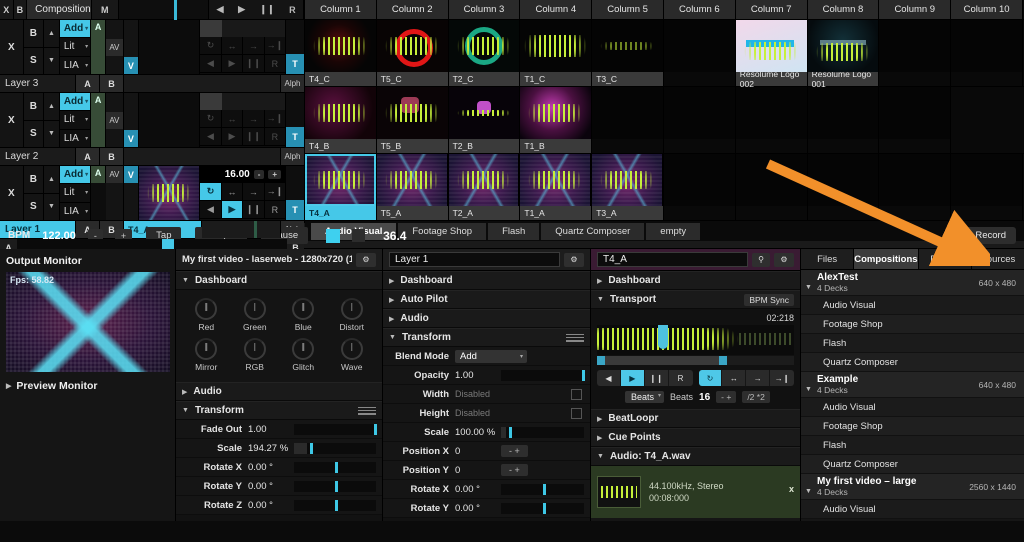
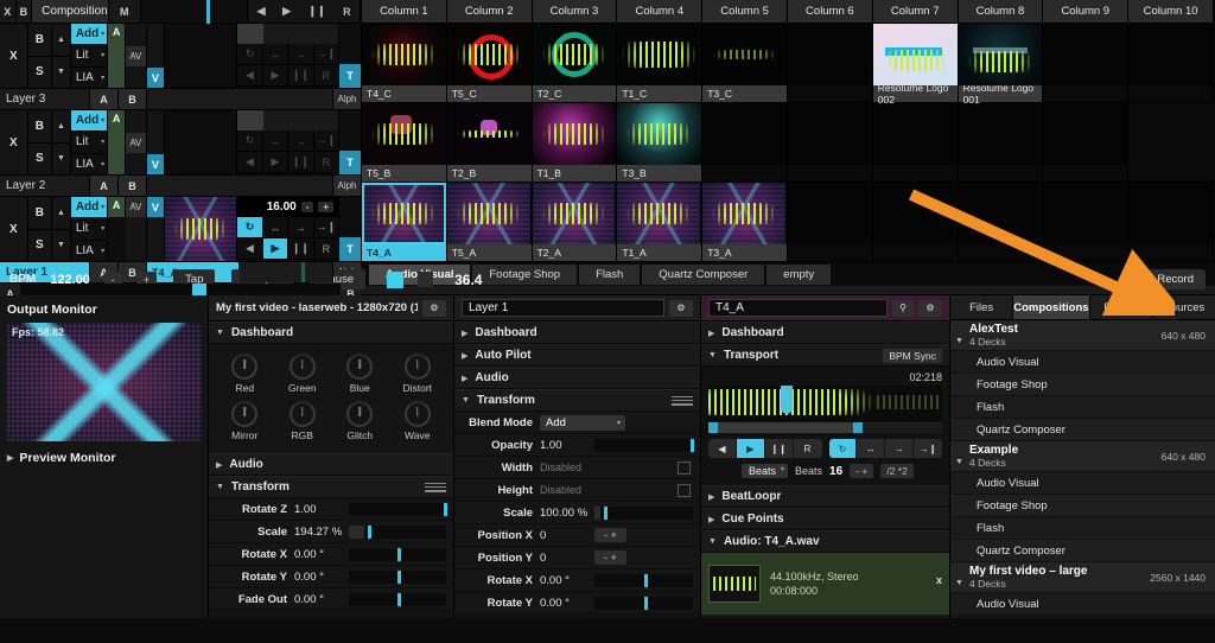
  X
  B
  Composition
  M
  ◀
  ▶
  ❙❙
  R
  X
  B
  S
  Add
  Lit
  LIA
  A
  AV
  V
  ↻
  ↔
  →
  →❙
  ◀
  ▶
  ❙❙
  R
  T
  Layer 3
  A
  B
  Alph
  X
  B
  S
  Add
  Lit
  LIA
  A
  AV
  V
  ↻
  ↔
  →
  →❙
  ◀
  ▶
  ❙❙
  R
  T
  Layer 2
  A
  B
  Alph
  X
  B
  S
  Add
  Lit
  LIA
  A
  AV
  V
  16.00
  -
  +
  ↻
  ↔
  →
  →❙
  ◀
  ▶
  ❙❙
  R
  T
  Layer 1
  B
  A
  B
  Column 1
  Column 2
  Column 3
  Column 4
  Column 5
  Column 6
  Column 7
  Column 8
  Column 9
  Column 10
  T4_C
  T5_C
  T2_C
  T1_C
  T3_C
  Resolume Logo 002
  Resolume Logo 001
- T4_B
  T5_B
  T2_B
  T1_B
+ T3_B
  T4_A
  T5_A
  T2_A
  T1_A
  T3_A
  Footage Shop
  Flash
  Quartz Composer
  empty
  BPM
  122.00
  -
  +
  Tap
  36.4
  Record
  Output Monitor
  Fps: 58.82
  Preview Monitor
  My first video - laserweb - 1280x720 (1
  ⚙
  Dashboard
  Red
  Green
  Blue
  Distort
  Mirror
  RGB
  Glitch
  Wave
  Audio
  Transform
- Fade Out
+ Rotate Z
  1.00
  Scale
  194.27 %
  Rotate X
  0.00 °
  Rotate Y
  0.00 °
- Rotate Z
+ Fade Out
  0.00 °
  Layer 1
  ⚙
  Dashboard
  Auto Pilot
  Audio
  Transform
  Blend Mode
  Add
  Opacity
  1.00
  Width
  Disabled
  Height
  Disabled
  Scale
  100.00 %
  Position X
  0
  - +
  Position Y
  0
  - +
  Rotate X
  0.00 °
  Rotate Y
  0.00 °
  T4_A
  ⚲
  ⚙
  Dashboard
  Transport
  BPM Sync
  02:218
  ◀
  ▶
  ❙❙
  R
  ↻
  ↔
  →
  →❙
  Beats
  Beats
  16
  - +
  /2 *2
  BeatLoopr
  Cue Points
  Audio: T4_A.wav
  44.100kHz, Stereo
  00:08:000
  x
  Files
  Compositions
  Effects
  Sources
  AlexTest
  4 Decks
  640 x 480
  Audio Visual
  Footage Shop
  Flash
  Quartz Composer
  Example
  4 Decks
  640 x 480
  Audio Visual
  Footage Shop
  Flash
  Quartz Composer
  My first video – large
  4 Decks
  2560 x 1440
  Audio Visual
